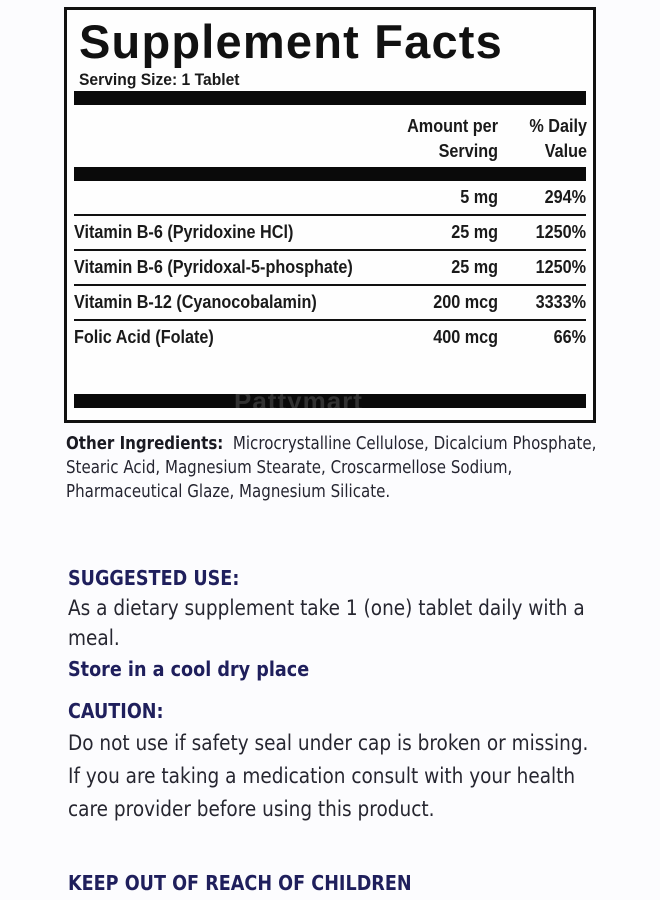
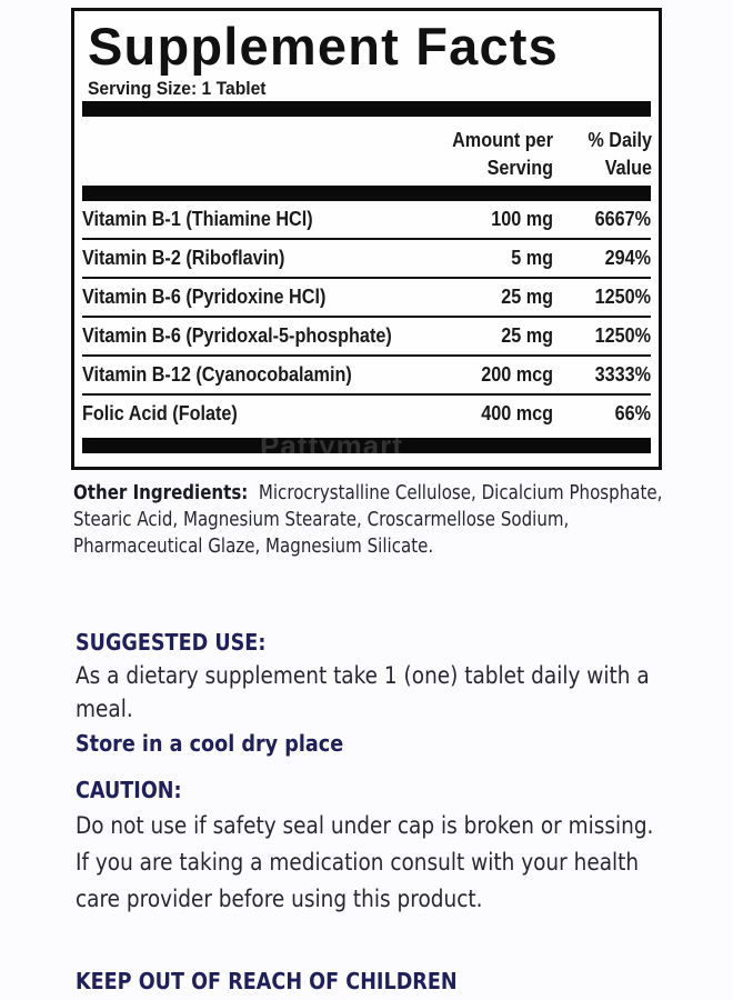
  Supplement Facts
  Serving Size: 1 Tablet
  Amount per
  Serving
  % Daily
  Value
+ Vitamin B-1 (Thiamine HCl)
+ 100 mg
+ 6667%
+ Vitamin B-2 (Riboflavin)
  5 mg
  294%
  Vitamin B-6 (Pyridoxine HCl)
  25 mg
  1250%
  Vitamin B-6 (Pyridoxal-5-phosphate)
  25 mg
  1250%
  Vitamin B-12 (Cyanocobalamin)
  200 mcg
  3333%
  Folic Acid (Folate)
  400 mcg
  66%
  Pattymart
  Other Ingredients: Microcrystalline Cellulose, Dicalcium Phosphate, Stearic Acid, Magnesium Stearate, Croscarmellose Sodium, Pharmaceutical Glaze, Magnesium Silicate.
  SUGGESTED USE:
  As a dietary supplement take 1 (one) tablet daily with a meal.
  Store in a cool dry place
  CAUTION:
  Do not use if safety seal under cap is broken or missing. If you are taking a medication consult with your health care provider before using this product.
  KEEP OUT OF REACH OF CHILDREN
